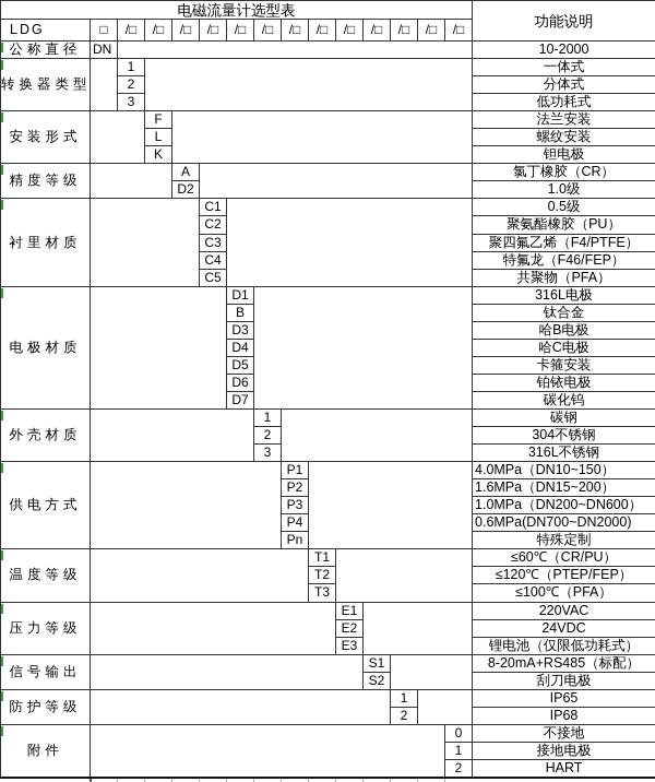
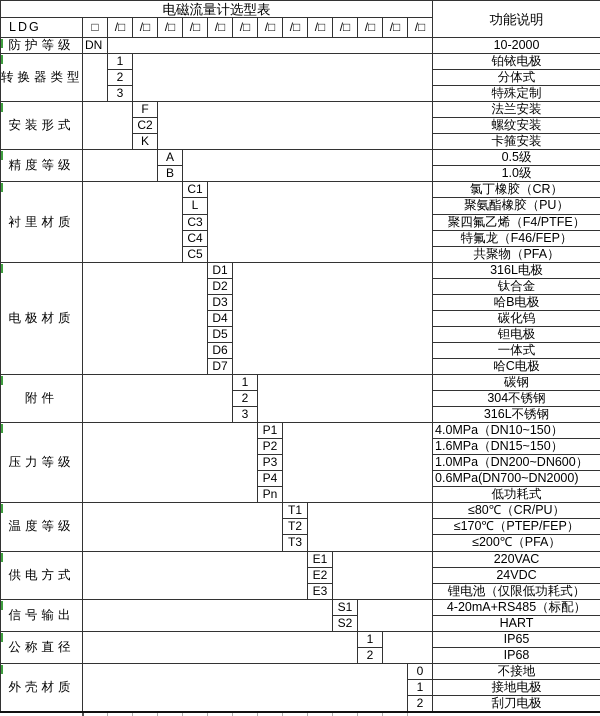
  电磁流量计选型表	功能说明
  LDG	□	/□	/□	/□	/□	/□	/□	/□	/□	/□	/□	/□	/□	/□
- 公称直径	DN		10-2000
+ 防护等级	DN		10-2000
- 转换器类型		1		一体式
+ 转换器类型		1		铂铱电极
  2	分体式
- 3	低功耗式
+ 3	特殊定制
  安装形式		F		法兰安装
- L	螺纹安装
+ C2	螺纹安装
- K	钽电极
+ K	卡箍安装
- 精度等级		A		氯丁橡胶（CR）
+ 精度等级		A		0.5级
- D2	1.0级
+ B	1.0级
- 衬里材质		C1		0.5级
+ 衬里材质		C1		氯丁橡胶（CR）
- C2	聚氨酯橡胶（PU）
+ L	聚氨酯橡胶（PU）
  C3	聚四氟乙烯（F4/PTFE）
  C4	特氟龙（F46/FEP）
  C5	共聚物（PFA）
  电极材质		D1		316L电极
- B	钛合金
+ D2	钛合金
  D3	哈B电极
- D4	哈C电极
+ D4	碳化钨
- D5	卡箍安装
+ D5	钽电极
- D6	铂铱电极
+ D6	一体式
- D7	碳化钨
+ D7	哈C电极
- 外壳材质		1		碳钢
+ 附件		1		碳钢
  2	304不锈钢
  3	316L不锈钢
- 供电方式		P1		4.0MPa（DN10~150）
+ 压力等级		P1		4.0MPa（DN10~150）
- P2	1.6MPa（DN15~200）
+ P2	1.6MPa（DN15~150）
  P3	1.0MPa（DN200~DN600）
  P4	0.6MPa(DN700~DN2000)
- Pn	特殊定制
+ Pn	低功耗式
- 温度等级		T1		≤60℃（CR/PU）
+ 温度等级		T1		≤80℃（CR/PU）
- T2	≤120℃（PTEP/FEP）
+ T2	≤170℃（PTEP/FEP）
- T3	≤100℃（PFA）
+ T3	≤200℃（PFA）
- 压力等级		E1		220VAC
+ 供电方式		E1		220VAC
  E2	24VDC
  E3	锂电池（仅限低功耗式）
- 信号输出		S1		8-20mA+RS485（标配）
+ 信号输出		S1		4-20mA+RS485（标配）
- S2	刮刀电极
+ S2	HART
- 防护等级		1		IP65
+ 公称直径		1		IP65
  2	IP68
- 附件		0	不接地
+ 外壳材质		0	不接地
  1	接地电极
- 2	HART
+ 2	刮刀电极
